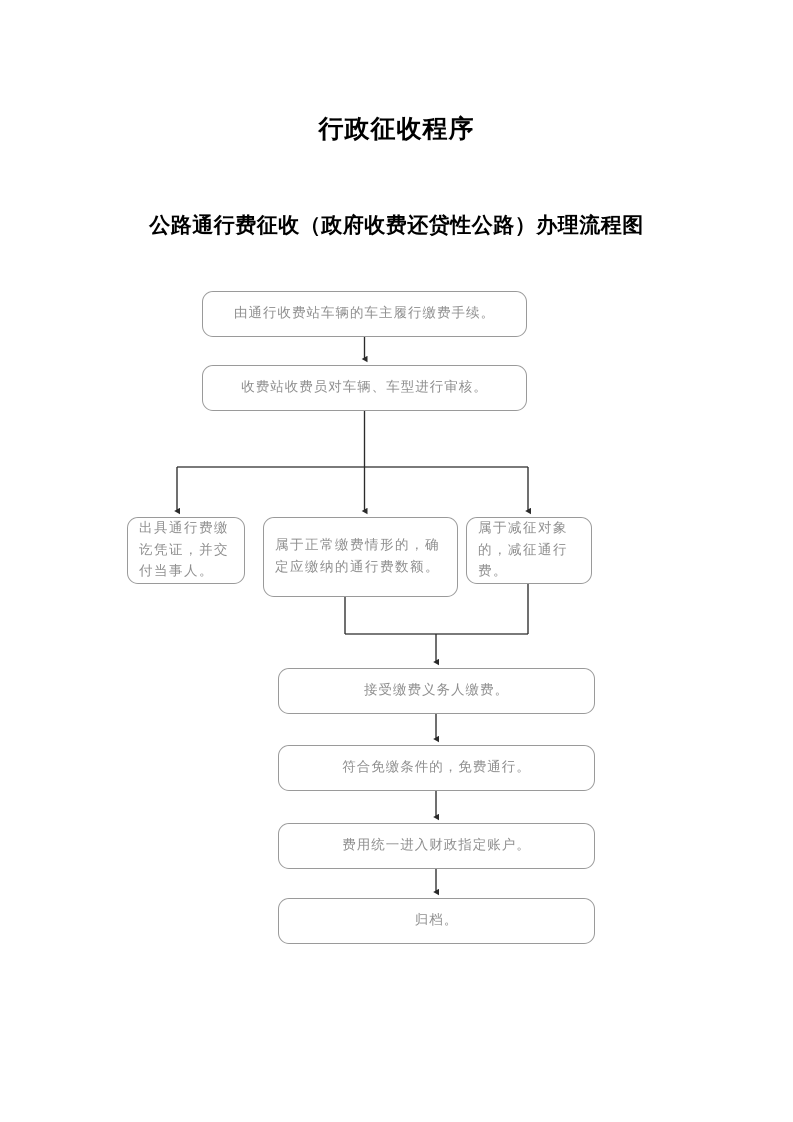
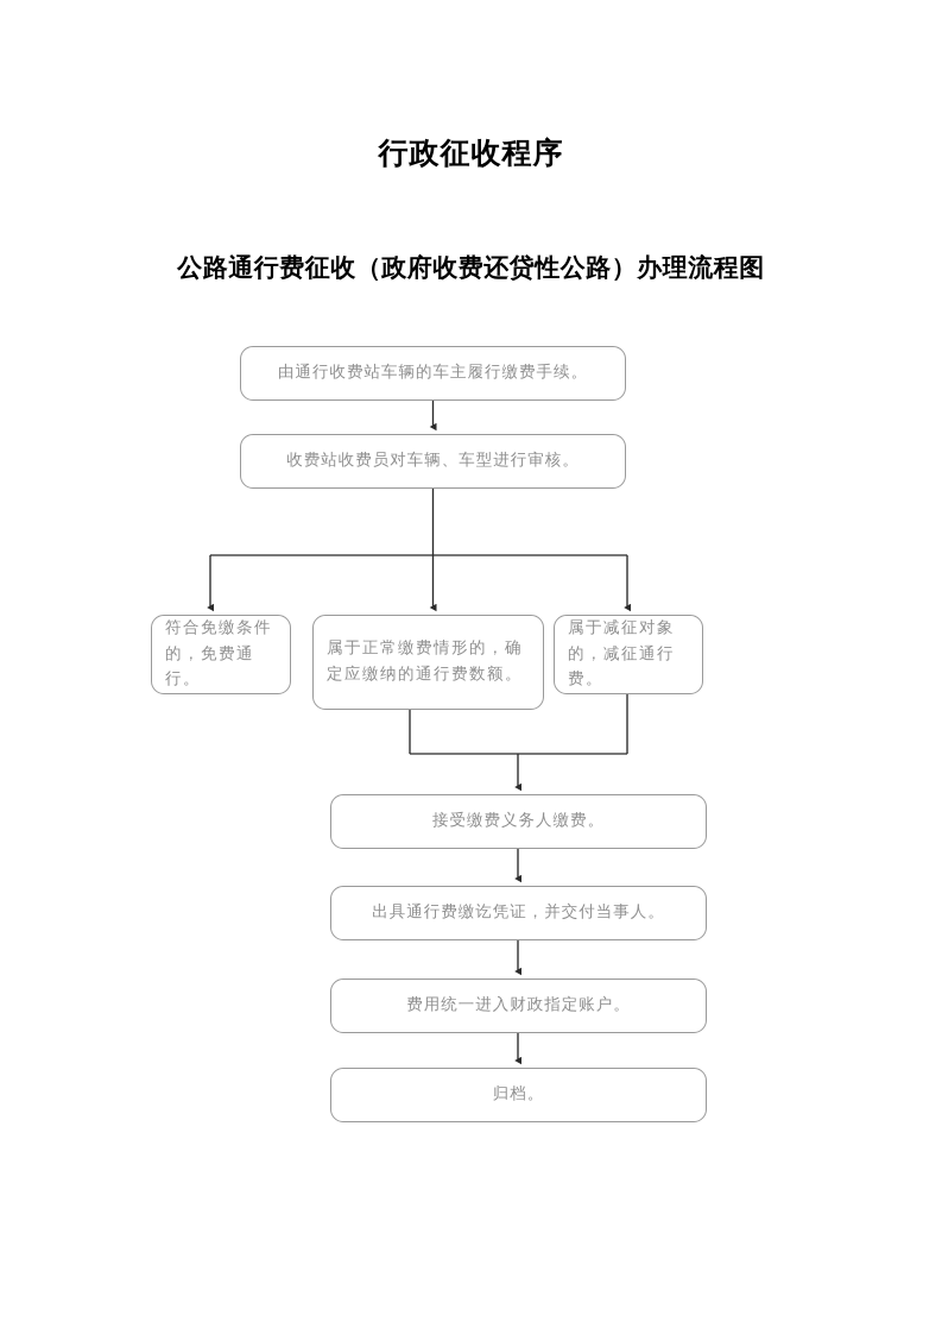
  行政征收程序
  公路通行费征收（政府收费还贷性公路）办理流程图
  由通行收费站车辆的车主履行缴费手续。
  收费站收费员对车辆、车型进行审核。
- 出具通行费缴讫凭证，并交付当事人。
+ 符合免缴条件的，免费通行。
  属于正常缴费情形的，确定应缴纳的通行费数额。
  属于减征对象的，减征通行费。
  接受缴费义务人缴费。
- 符合免缴条件的，免费通行。
+ 出具通行费缴讫凭证，并交付当事人。
  费用统一进入财政指定账户。
  归档。
